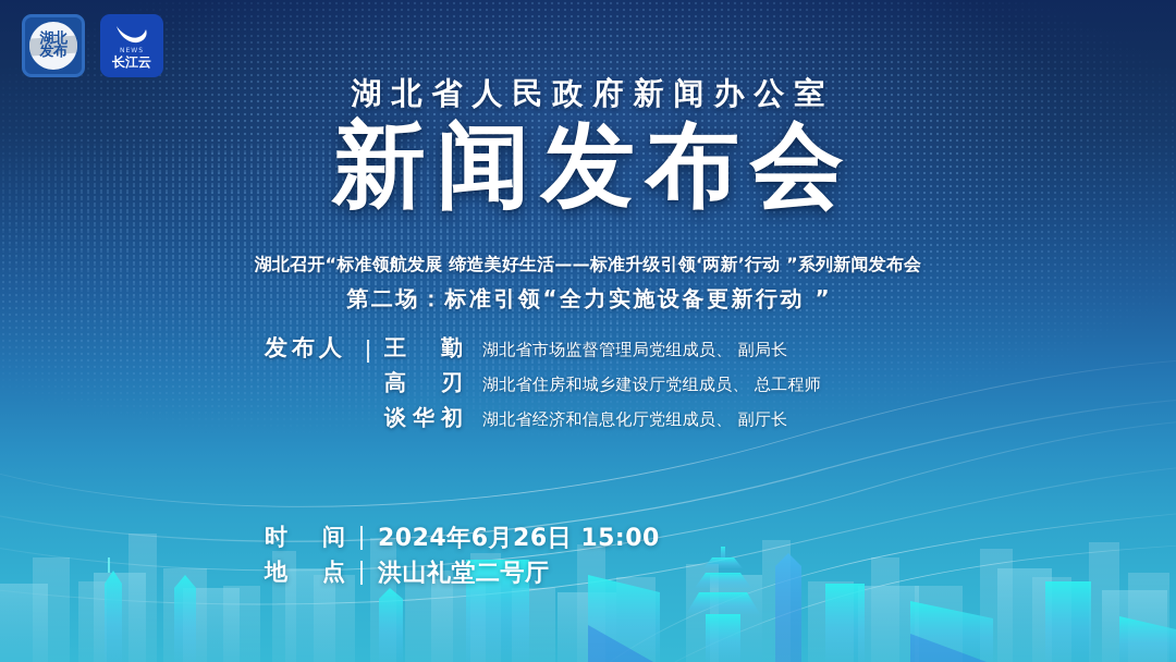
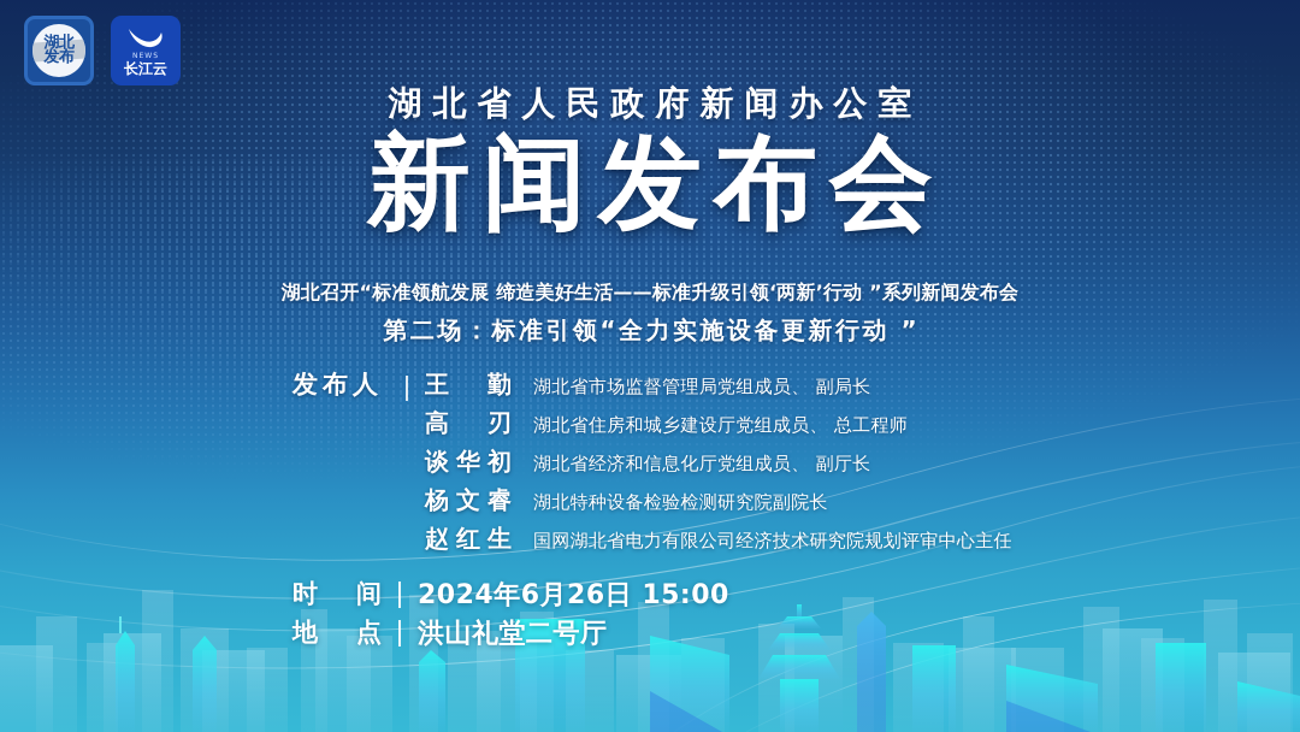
  湖北
  发布
  长江云
  湖北省人民政府新闻办公室
  新闻发布会
  湖北召开“标准领航发展 缔造美好生活——标准升级引领‘两新’行动 ”系列新闻发布会
  第二场：标准引领“全力实施设备更新行动 ”
  发布人
  王 勤
  湖北省市场监督管理局党组成员、 副局长
  高 刃
  湖北省住房和城乡建设厅党组成员、 总工程师
  谈华初
  湖北省经济和信息化厅党组成员、 副厅长
+ 杨文睿
+ 湖北特种设备检验检测研究院副院长
+ 赵红生
+ 国网湖北省电力有限公司经济技术研究院规划评审中心主任
  时间
  2024年6月26日 15:00
  地点
  洪山礼堂二号厅
